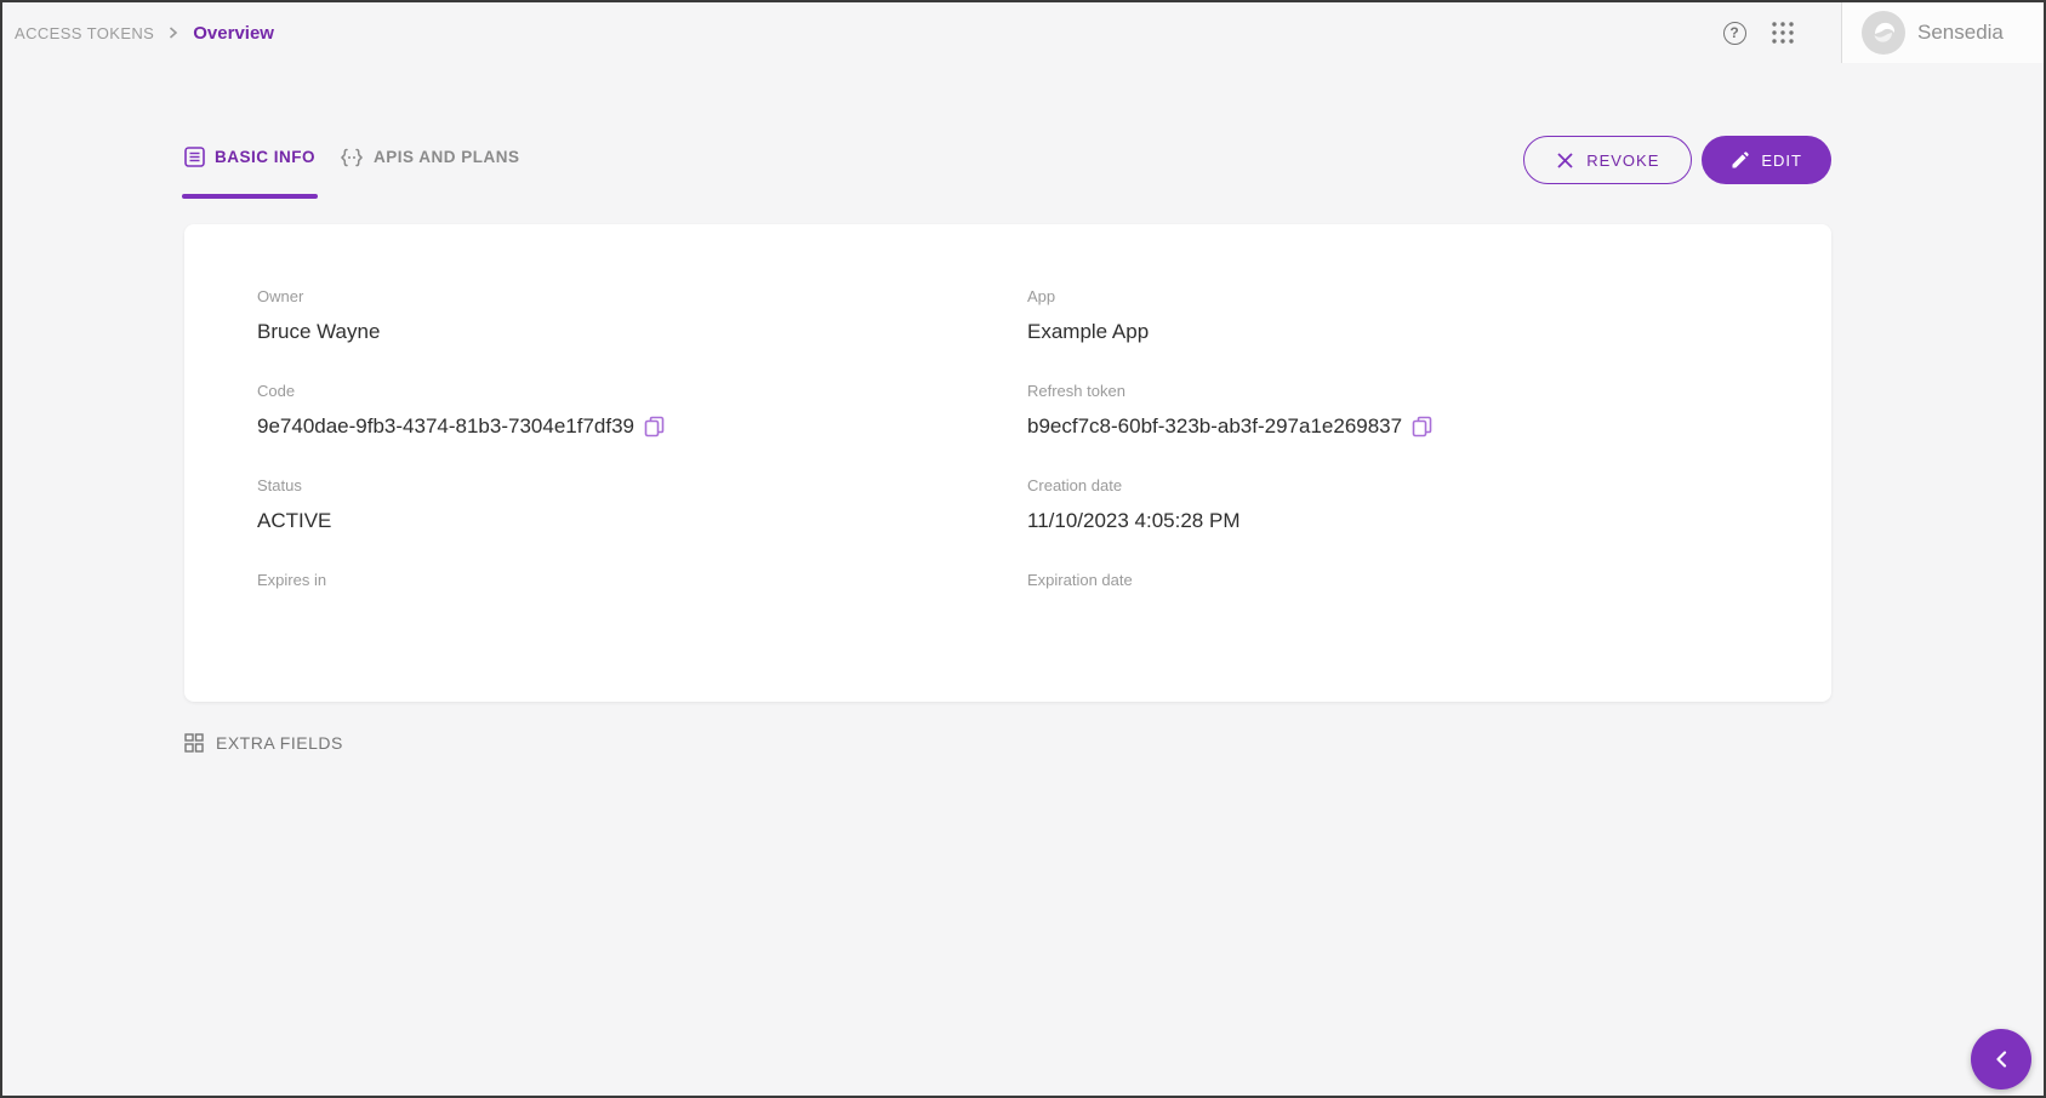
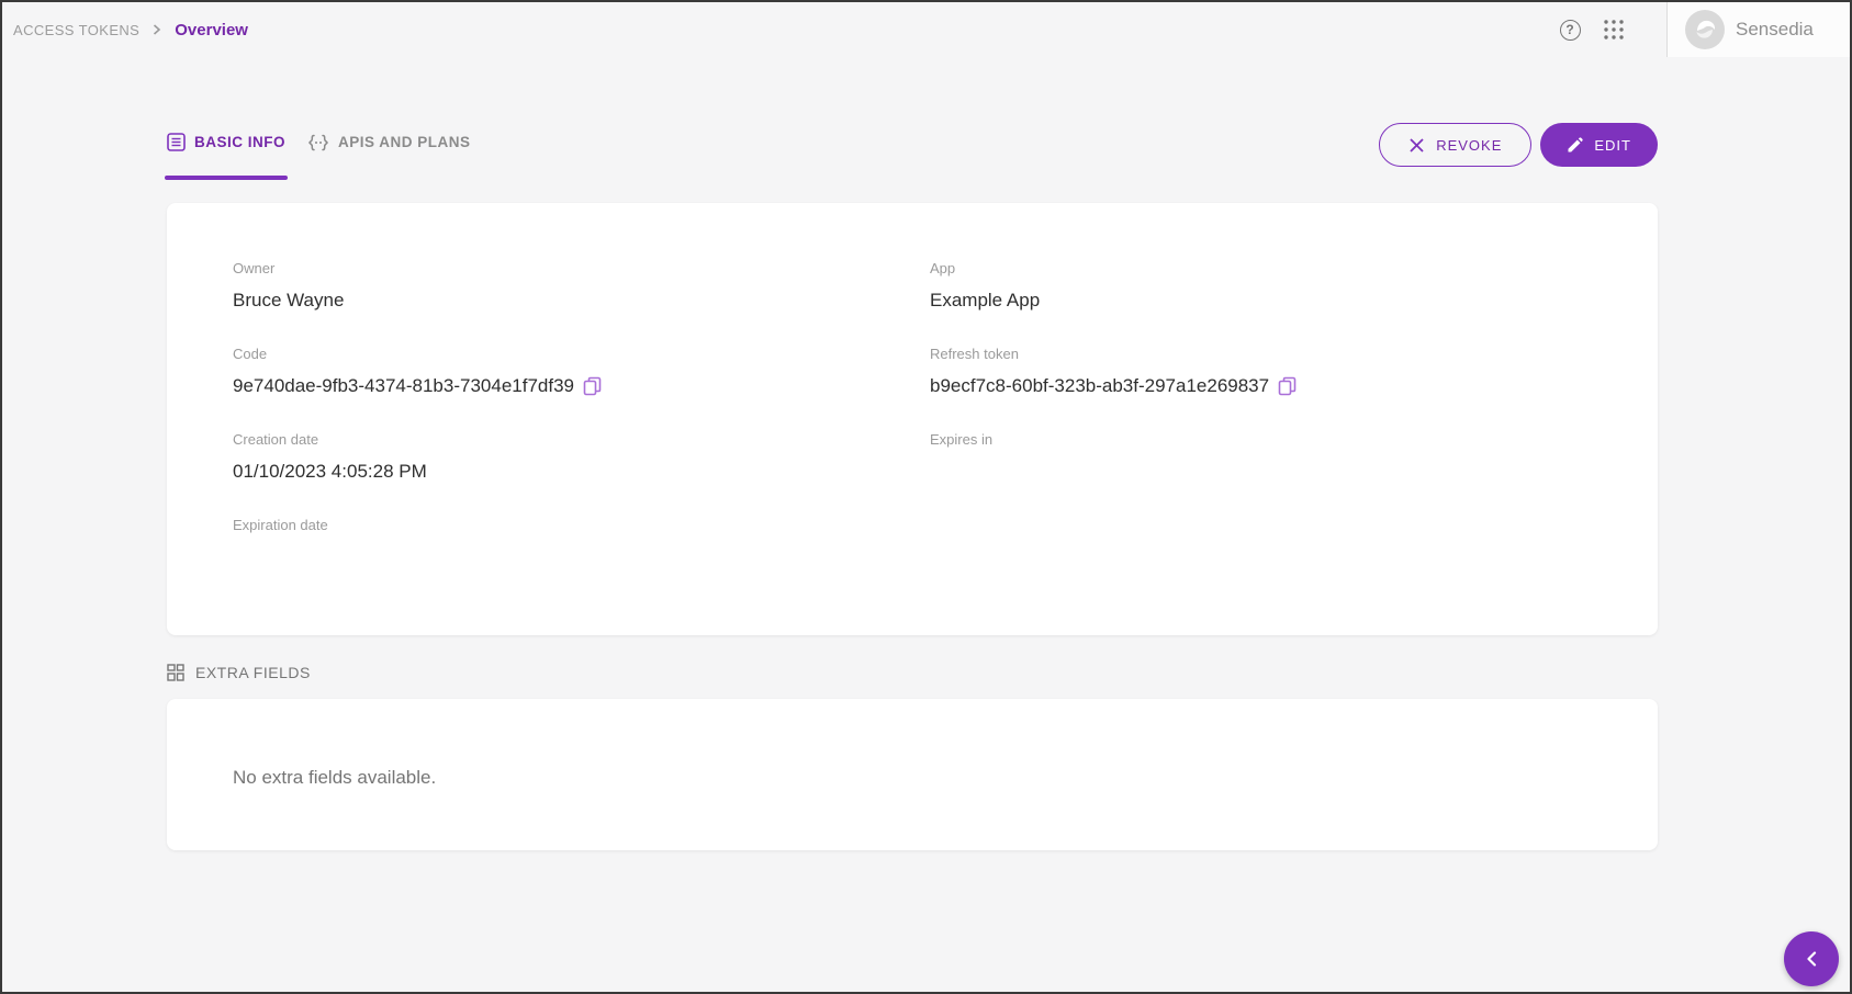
  ACCESS TOKENS
  Overview
  ?
  Sensedia
  BASIC INFO
  APIS AND PLANS
  REVOKE
  EDIT
  Owner
  Bruce Wayne
  App
  Example App
  Code
  9e740dae-9fb3-4374-81b3-7304e1f7df39
  Refresh token
  b9ecf7c8-60bf-323b-ab3f-297a1e269837
- Status
- ACTIVE
  Creation date
- 11/10/2023 4:05:28 PM
+ 01/10/2023 4:05:28 PM
  Expires in
  Expiration date
  EXTRA FIELDS
+ No extra fields available.
